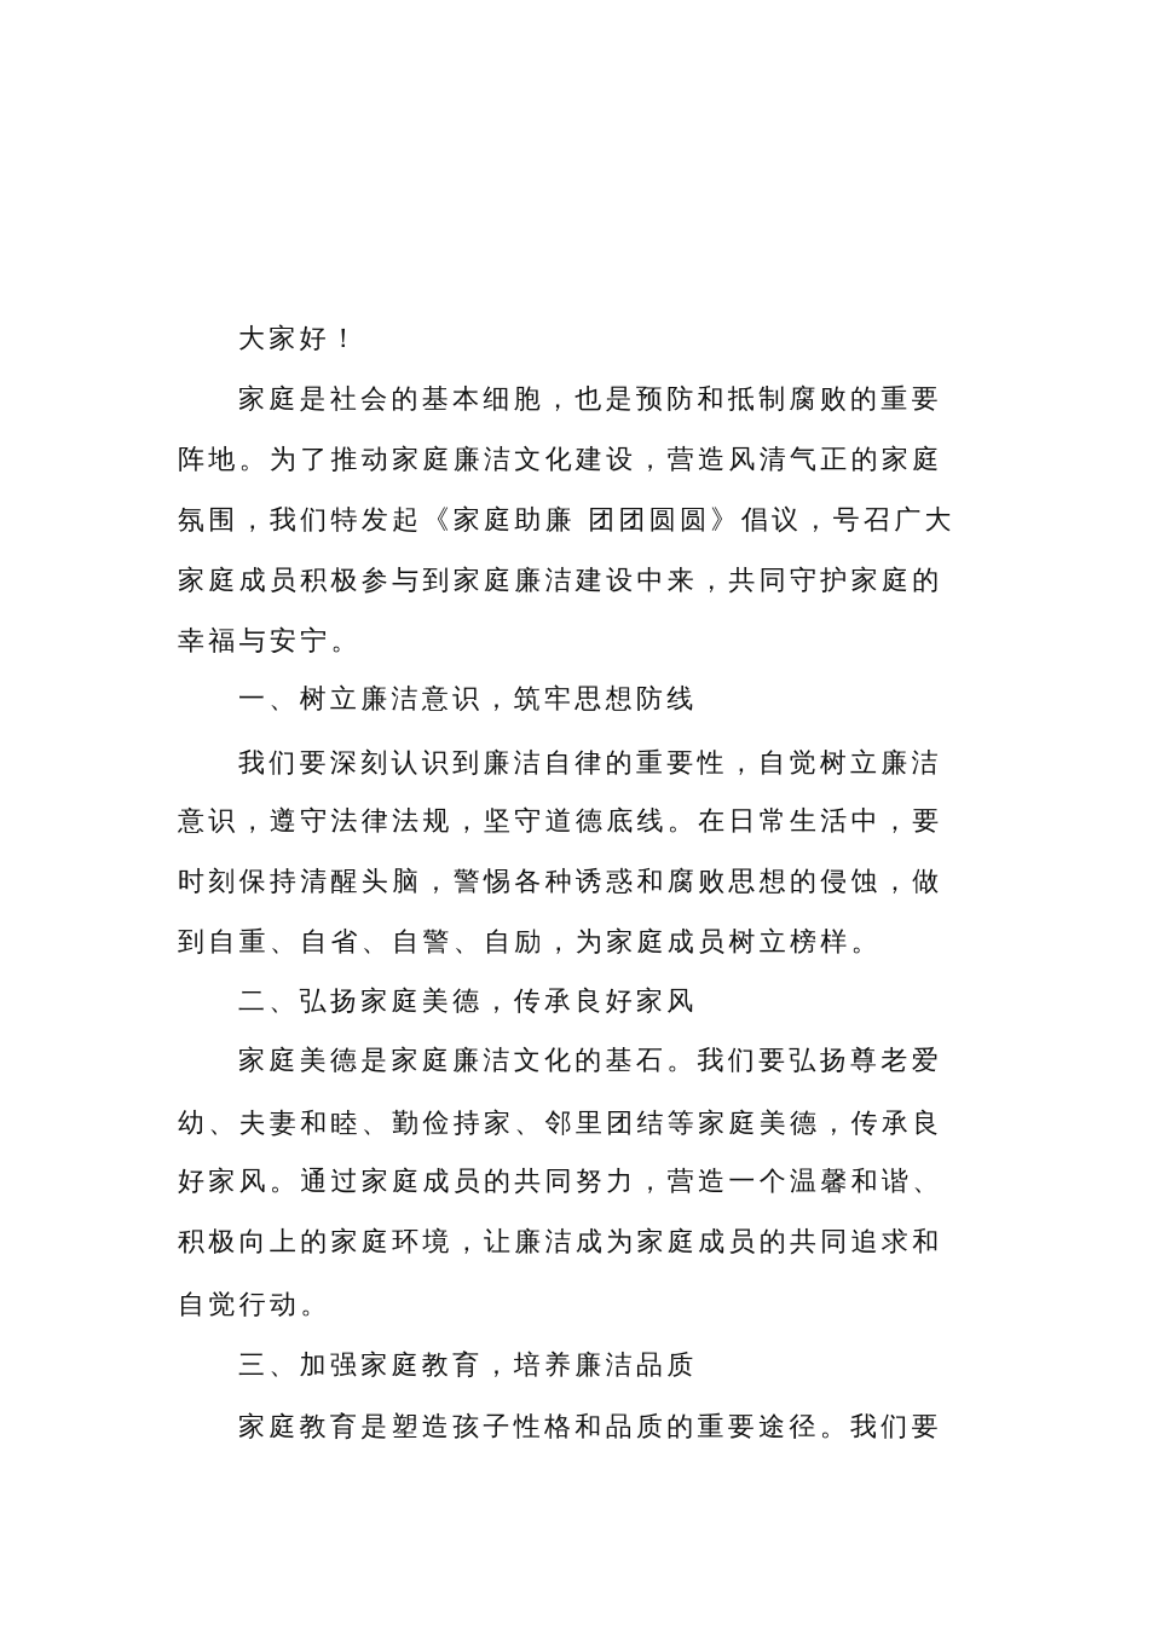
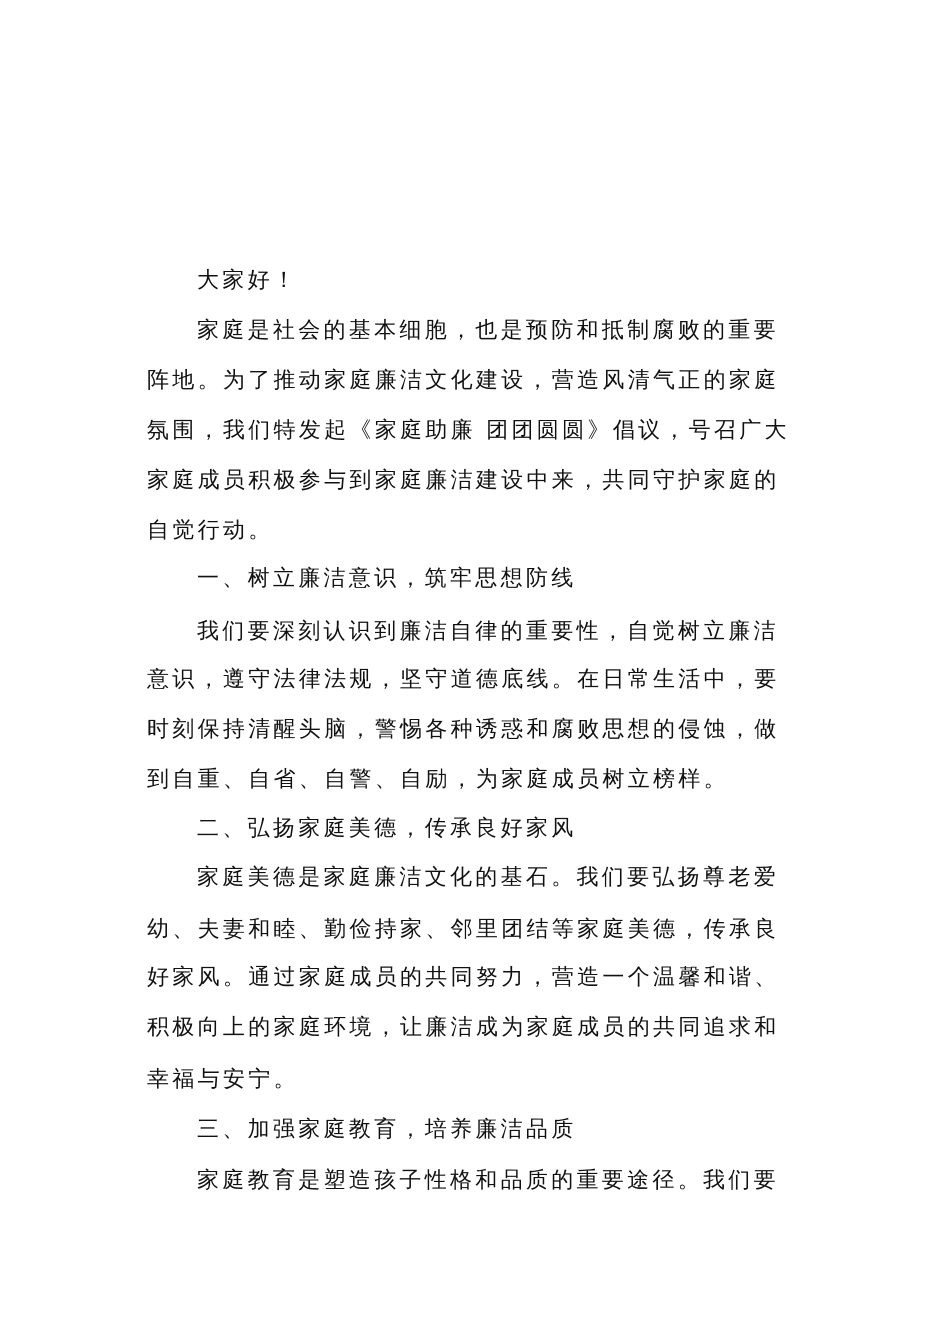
  大家好！
  家庭是社会的基本细胞，也是预防和抵制腐败的重要
  阵地。为了推动家庭廉洁文化建设，营造风清气正的家庭
  氛围，我们特发起《家庭助廉 团团圆圆》倡议，号召广大
  家庭成员积极参与到家庭廉洁建设中来，共同守护家庭的
- 幸福与安宁。
+ 自觉行动。
  一、树立廉洁意识，筑牢思想防线
  我们要深刻认识到廉洁自律的重要性，自觉树立廉洁
  意识，遵守法律法规，坚守道德底线。在日常生活中，要
  时刻保持清醒头脑，警惕各种诱惑和腐败思想的侵蚀，做
  到自重、自省、自警、自励，为家庭成员树立榜样。
  二、弘扬家庭美德，传承良好家风
  家庭美德是家庭廉洁文化的基石。我们要弘扬尊老爱
  幼、夫妻和睦、勤俭持家、邻里团结等家庭美德，传承良
  好家风。通过家庭成员的共同努力，营造一个温馨和谐、
  积极向上的家庭环境，让廉洁成为家庭成员的共同追求和
- 自觉行动。
+ 幸福与安宁。
  三、加强家庭教育，培养廉洁品质
  家庭教育是塑造孩子性格和品质的重要途径。我们要
